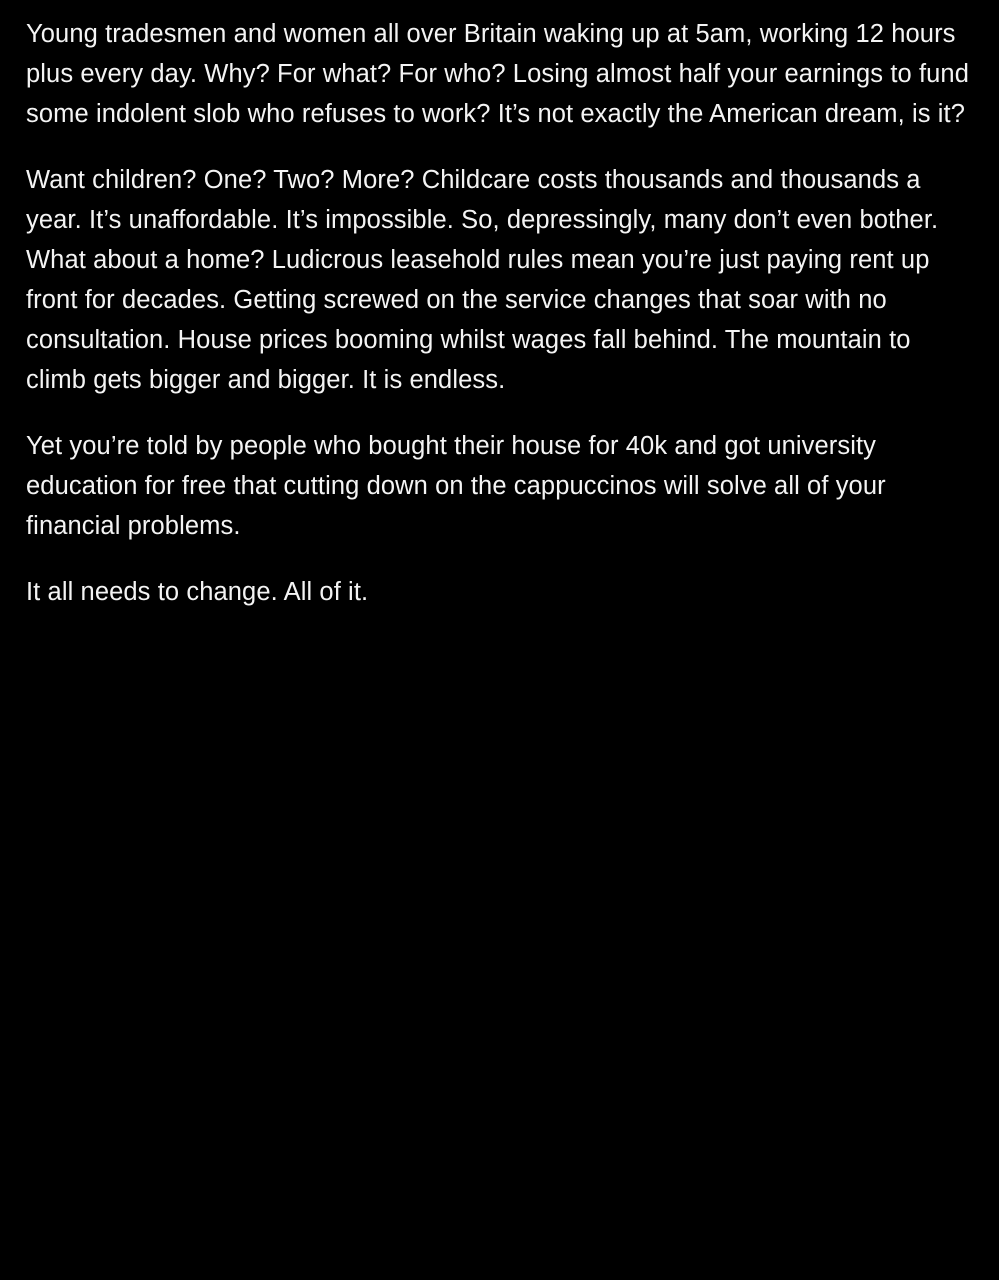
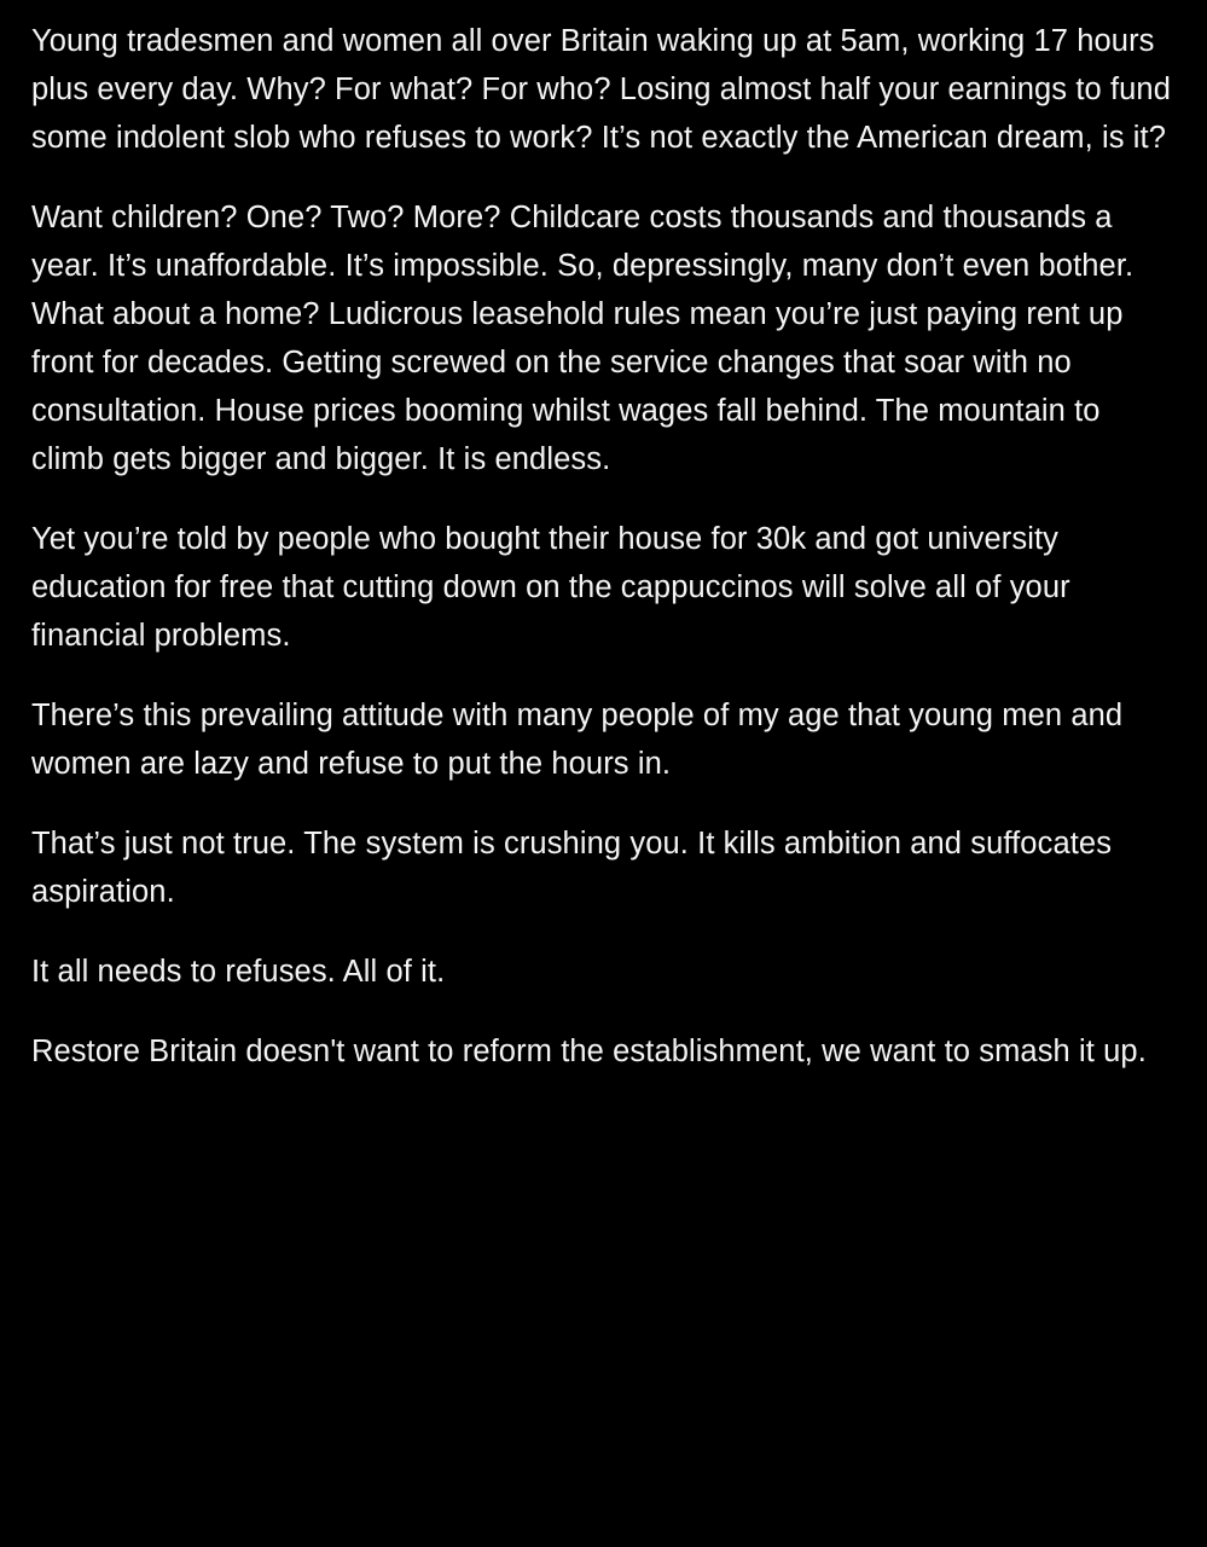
- Young tradesmen and women all over Britain waking up at 5am, working 12 hours plus every day. Why? For what? For who? Losing almost half your earnings to fund some indolent slob who refuses to work? It’s not exactly the American dream, is it?
+ Young tradesmen and women all over Britain waking up at 5am, working 17 hours plus every day. Why? For what? For who? Losing almost half your earnings to fund some indolent slob who refuses to work? It’s not exactly the American dream, is it?
  Want children? One? Two? More? Childcare costs thousands and thousands a year. It’s unaffordable. It’s impossible. So, depressingly, many don’t even bother. What about a home? Ludicrous leasehold rules mean you’re just paying rent up front for decades. Getting screwed on the service changes that soar with no consultation. House prices booming whilst wages fall behind. The mountain to climb gets bigger and bigger. It is endless.
- Yet you’re told by people who bought their house for 40k and got university education for free that cutting down on the cappuccinos will solve all of your financial problems.
+ Yet you’re told by people who bought their house for 30k and got university education for free that cutting down on the cappuccinos will solve all of your financial problems.
+ There’s this prevailing attitude with many people of my age that young men and women are lazy and refuse to put the hours in.
+ That’s just not true. The system is crushing you. It kills ambition and suffocates aspiration.
- It all needs to change. All of it.
+ It all needs to refuses. All of it.
+ Restore Britain doesn't want to reform the establishment, we want to smash it up.
